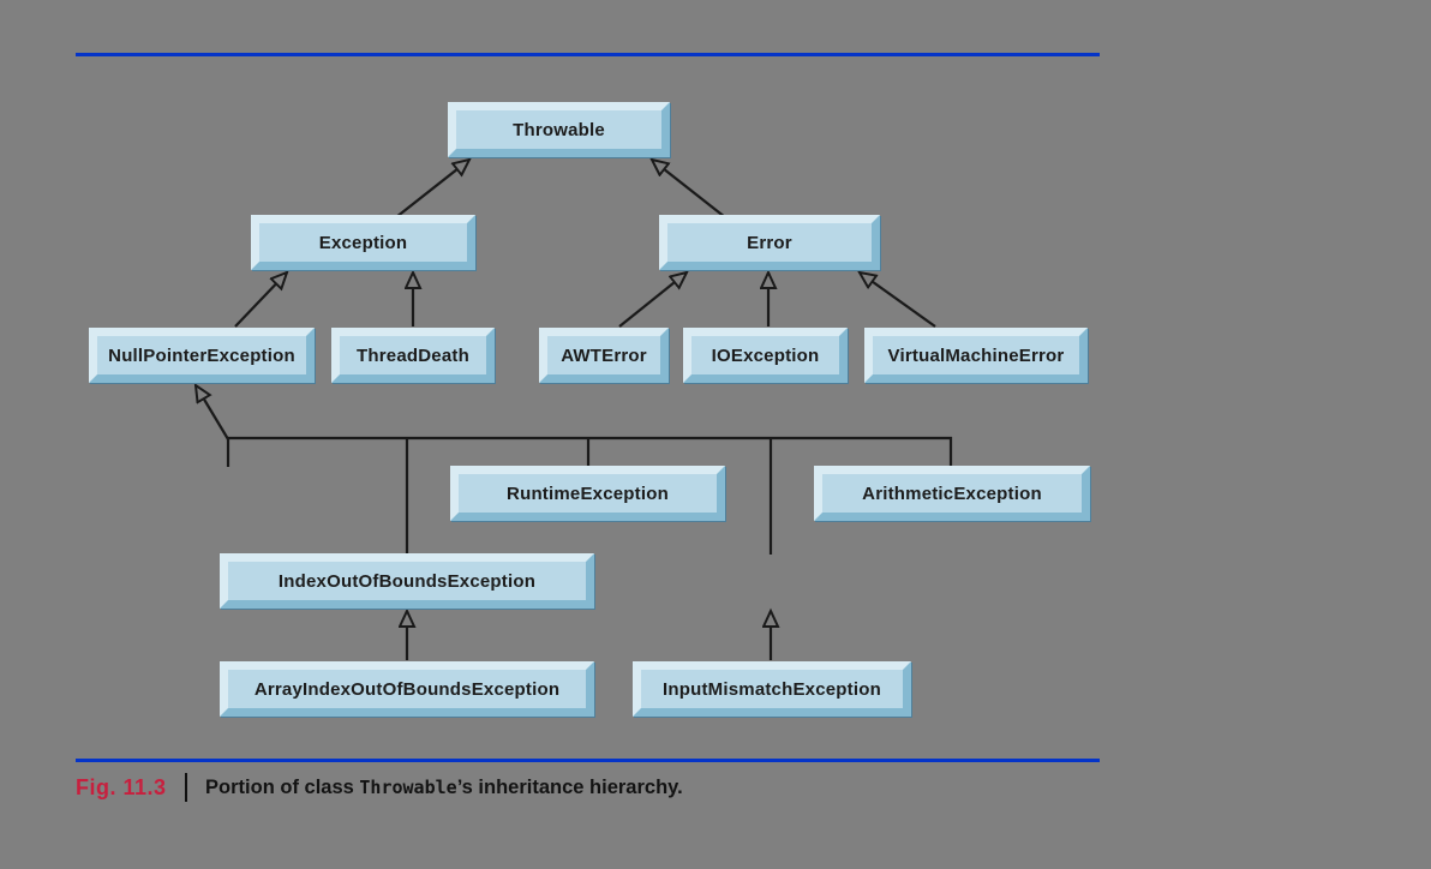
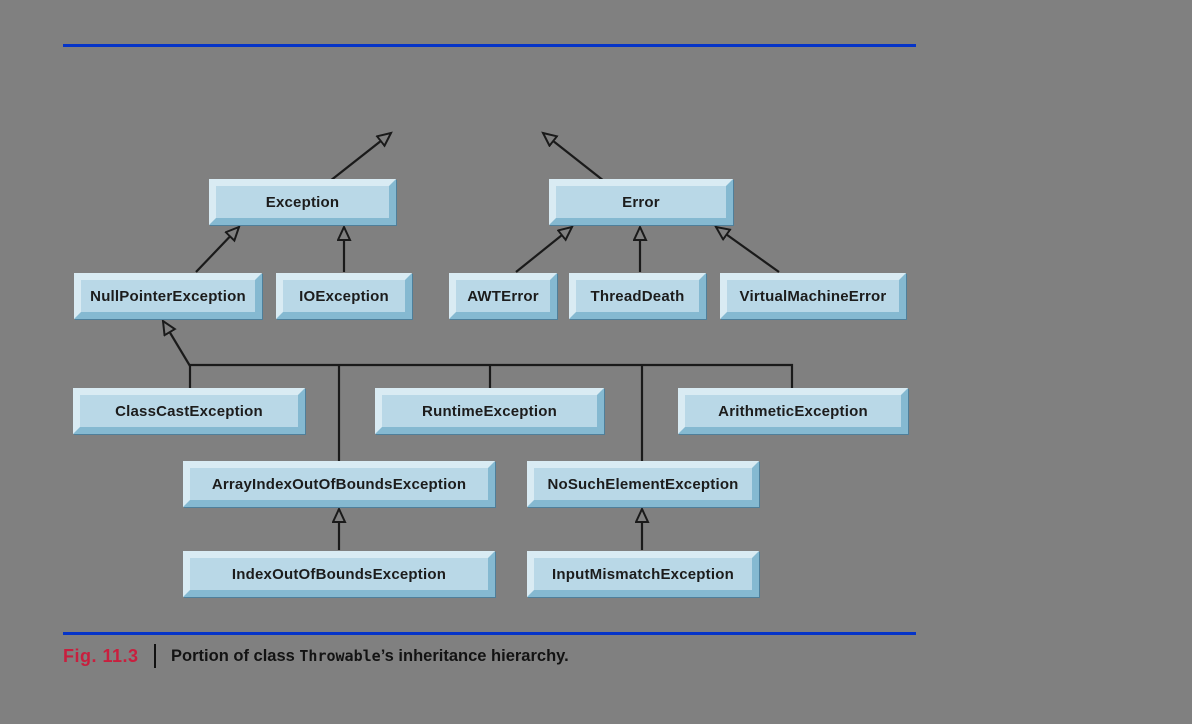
- Throwable
  Exception
  Error
  NullPointerException
- ThreadDeath
+ IOException
  AWTError
- IOException
+ ThreadDeath
  VirtualMachineError
+ ClassCastException
  RuntimeException
  ArithmeticException
- IndexOutOfBoundsException
+ ArrayIndexOutOfBoundsException
+ NoSuchElementException
- ArrayIndexOutOfBoundsException
+ IndexOutOfBoundsException
  InputMismatchException
  Fig. 11.3
  Portion of class Throwable’s inheritance hierarchy.
